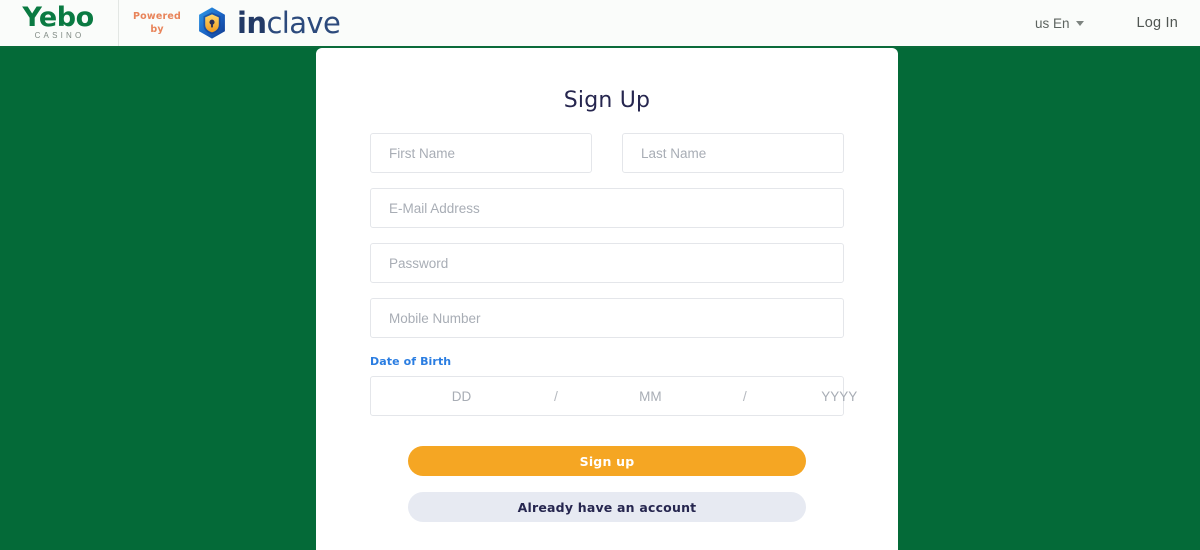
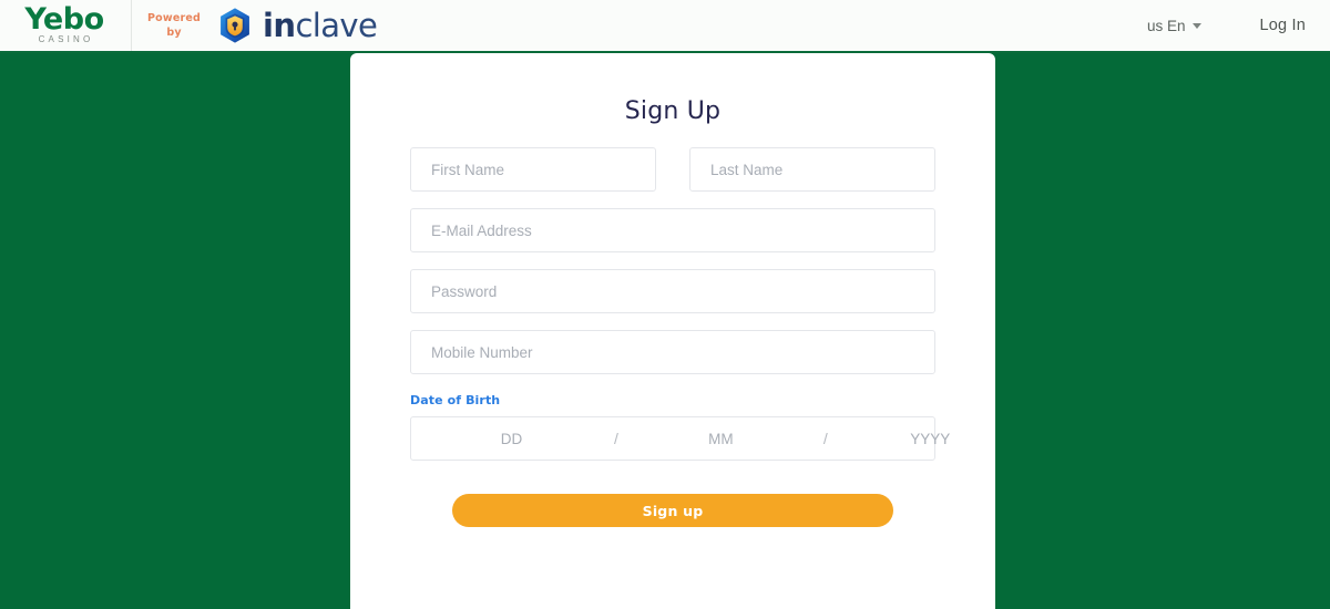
  Yebo
  CASINO
  Powered
  by
  inclave
  us En
  Log In
  Sign Up
  First Name
  Last Name
  E-Mail Address
  Password
  Mobile Number
  Date of Birth
  DD
  /
  MM
  /
  YYYY
  Sign up
- Already have an account
